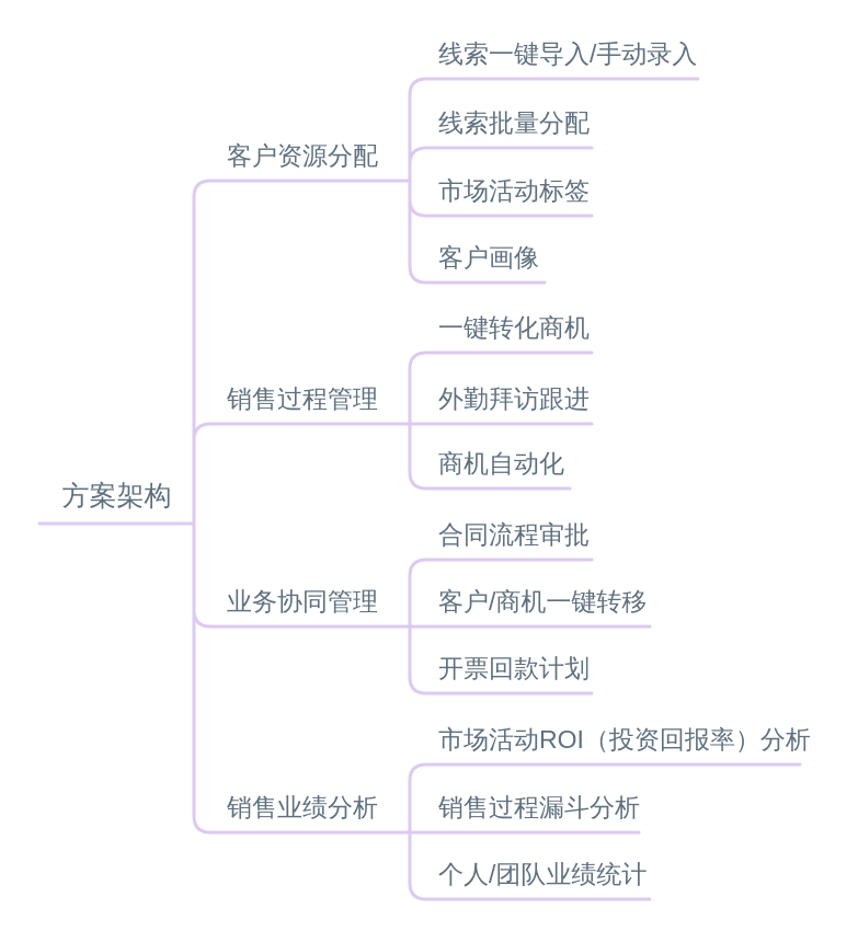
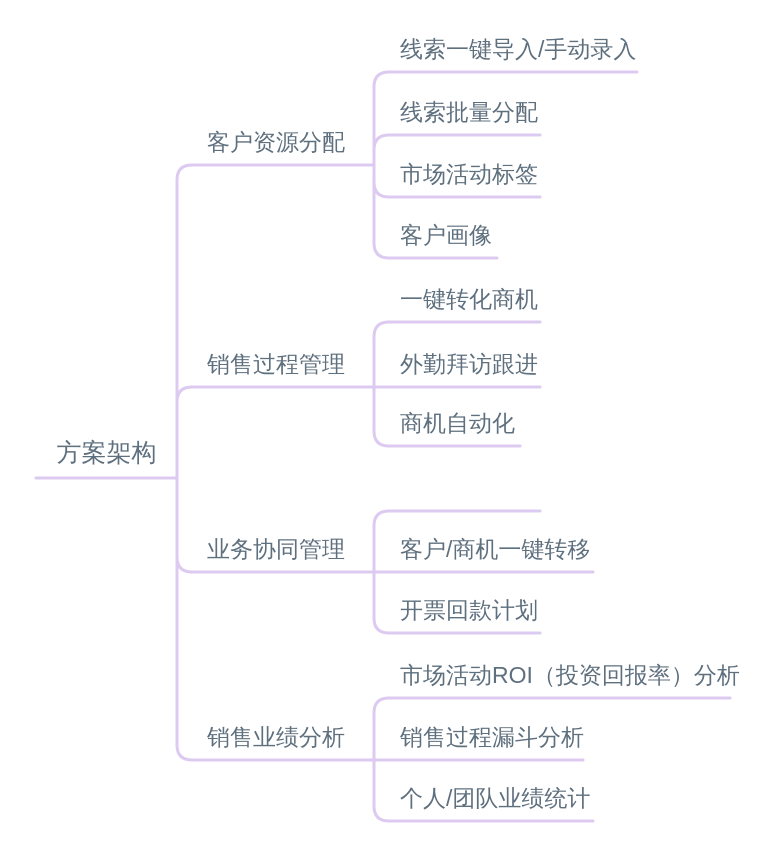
  方案架构
  客户资源分配
  销售过程管理
  业务协同管理
  销售业绩分析
  线索一键导入/手动录入
  线索批量分配
  市场活动标签
  客户画像
  一键转化商机
  外勤拜访跟进
  商机自动化
- 合同流程审批
  客户/商机一键转移
  开票回款计划
  市场活动ROI（投资回报率）分析
  销售过程漏斗分析
  个人/团队业绩统计
